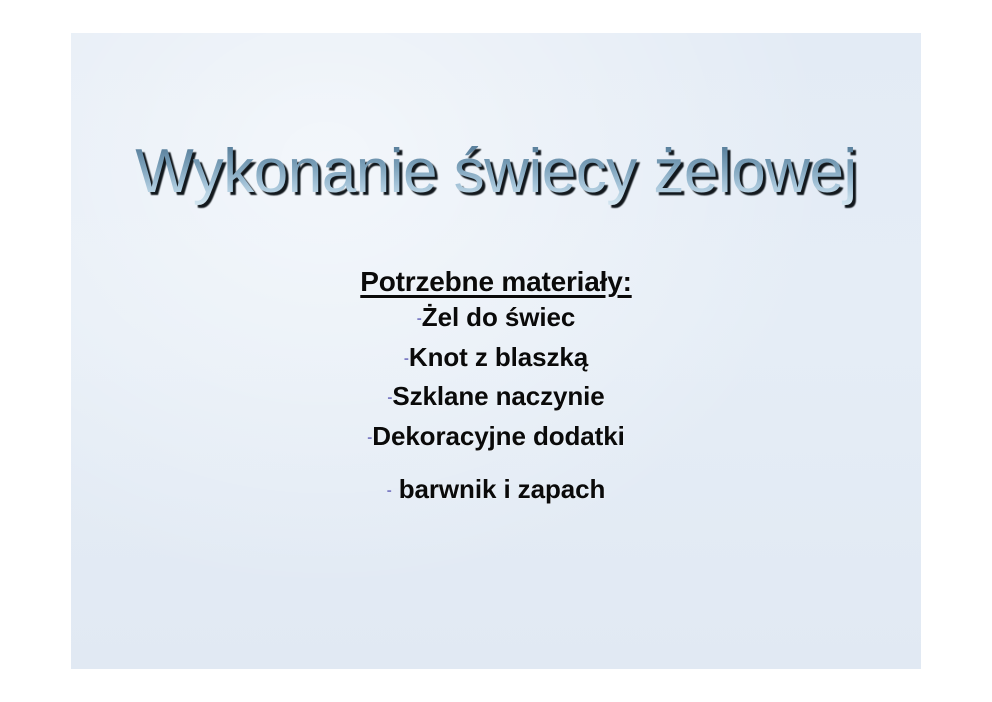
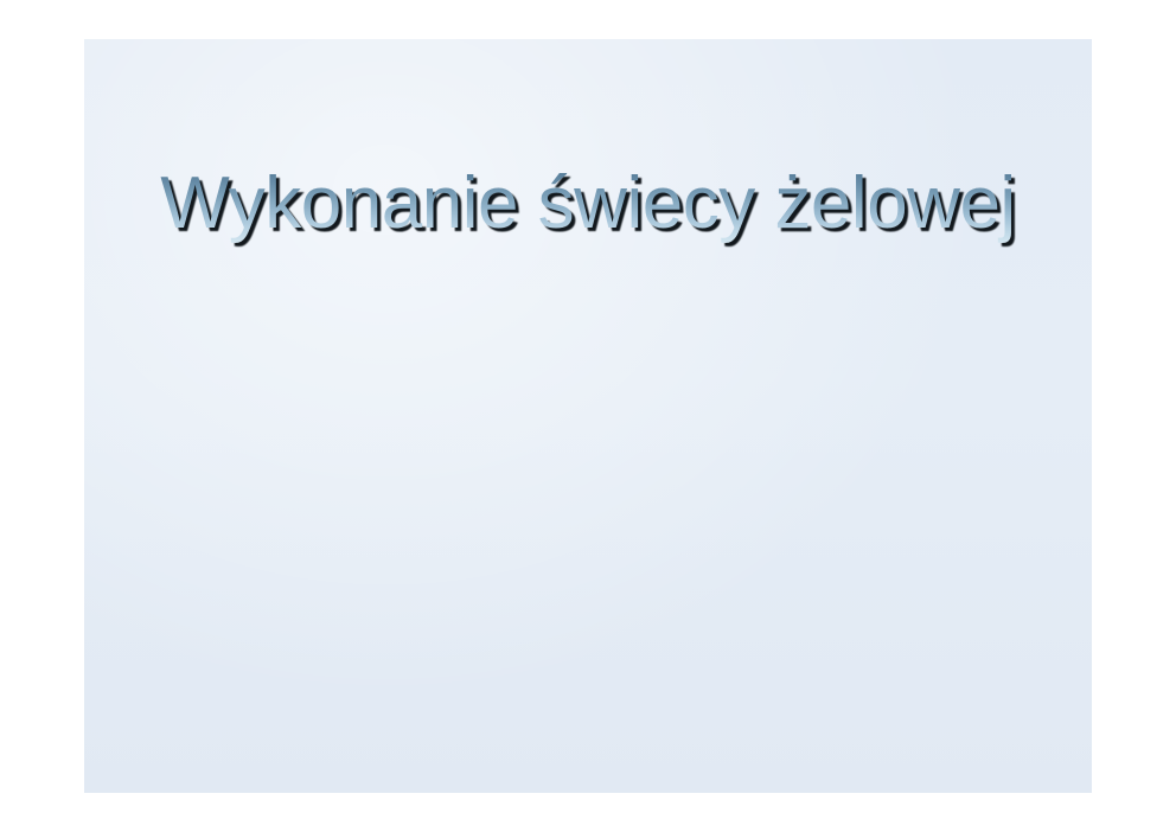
  Wykonanie świecy żelowej
- Potrzebne materiały:
- -Żel do świec
- -Knot z blaszką
- -Szklane naczynie
- -Dekoracyjne dodatki
- - barwnik i zapach
